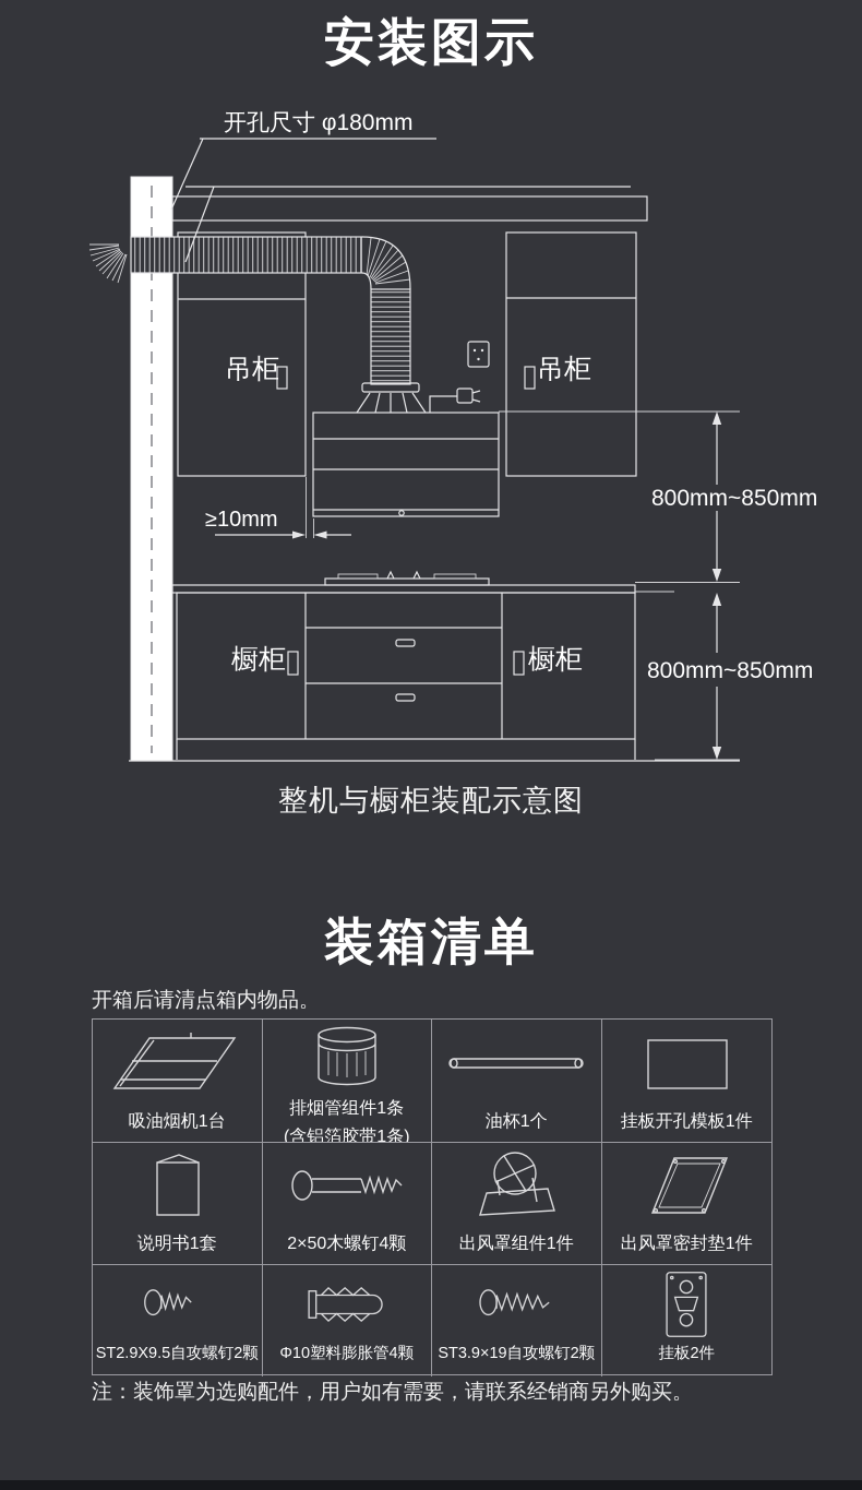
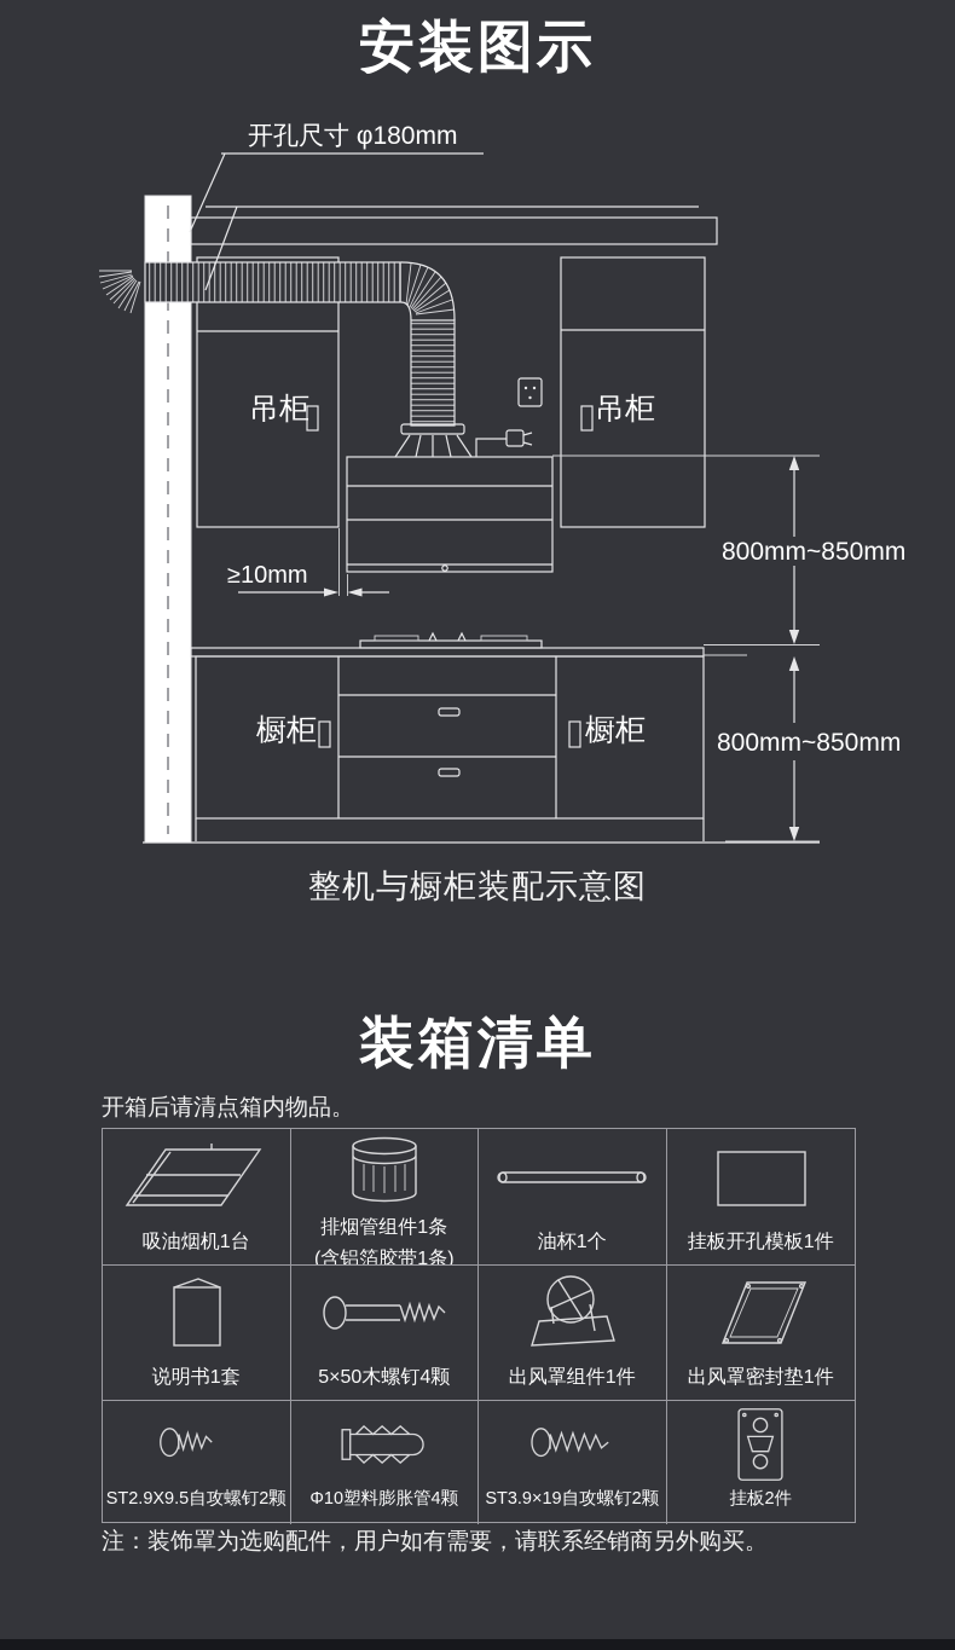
  安装图示
  开孔尺寸 φ180mm
  ≥10mm
  800mm~850mm
  800mm~850mm
  吊柜
  吊柜
  橱柜
  橱柜
  整机与橱柜装配示意图
  装箱清单
  开箱后请清点箱内物品。
  吸油烟机1台
  排烟管组件1条
  (含铝箔胶带1条)
  油杯1个
  挂板开孔模板1件
  说明书1套
- 2×50木螺钉4颗
+ 5×50木螺钉4颗
  出风罩组件1件
  出风罩密封垫1件
  ST2.9X9.5自攻螺钉2颗
  Φ10塑料膨胀管4颗
  ST3.9×19自攻螺钉2颗
  挂板2件
  注：装饰罩为选购配件，用户如有需要，请联系经销商另外购买。
